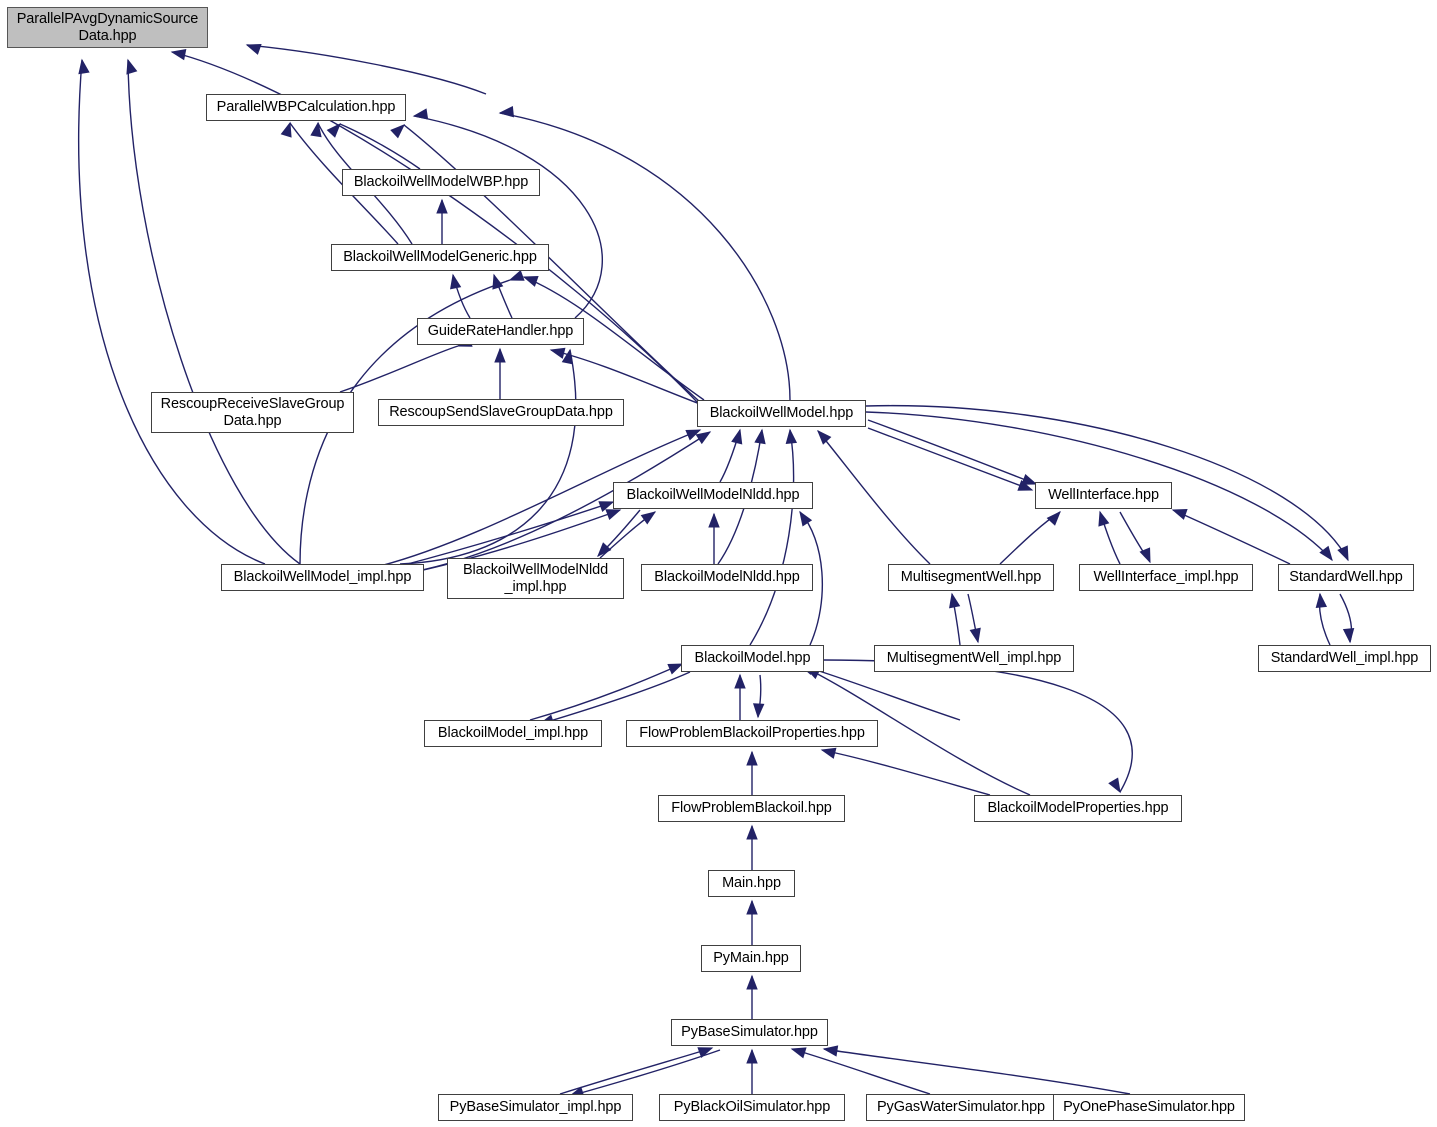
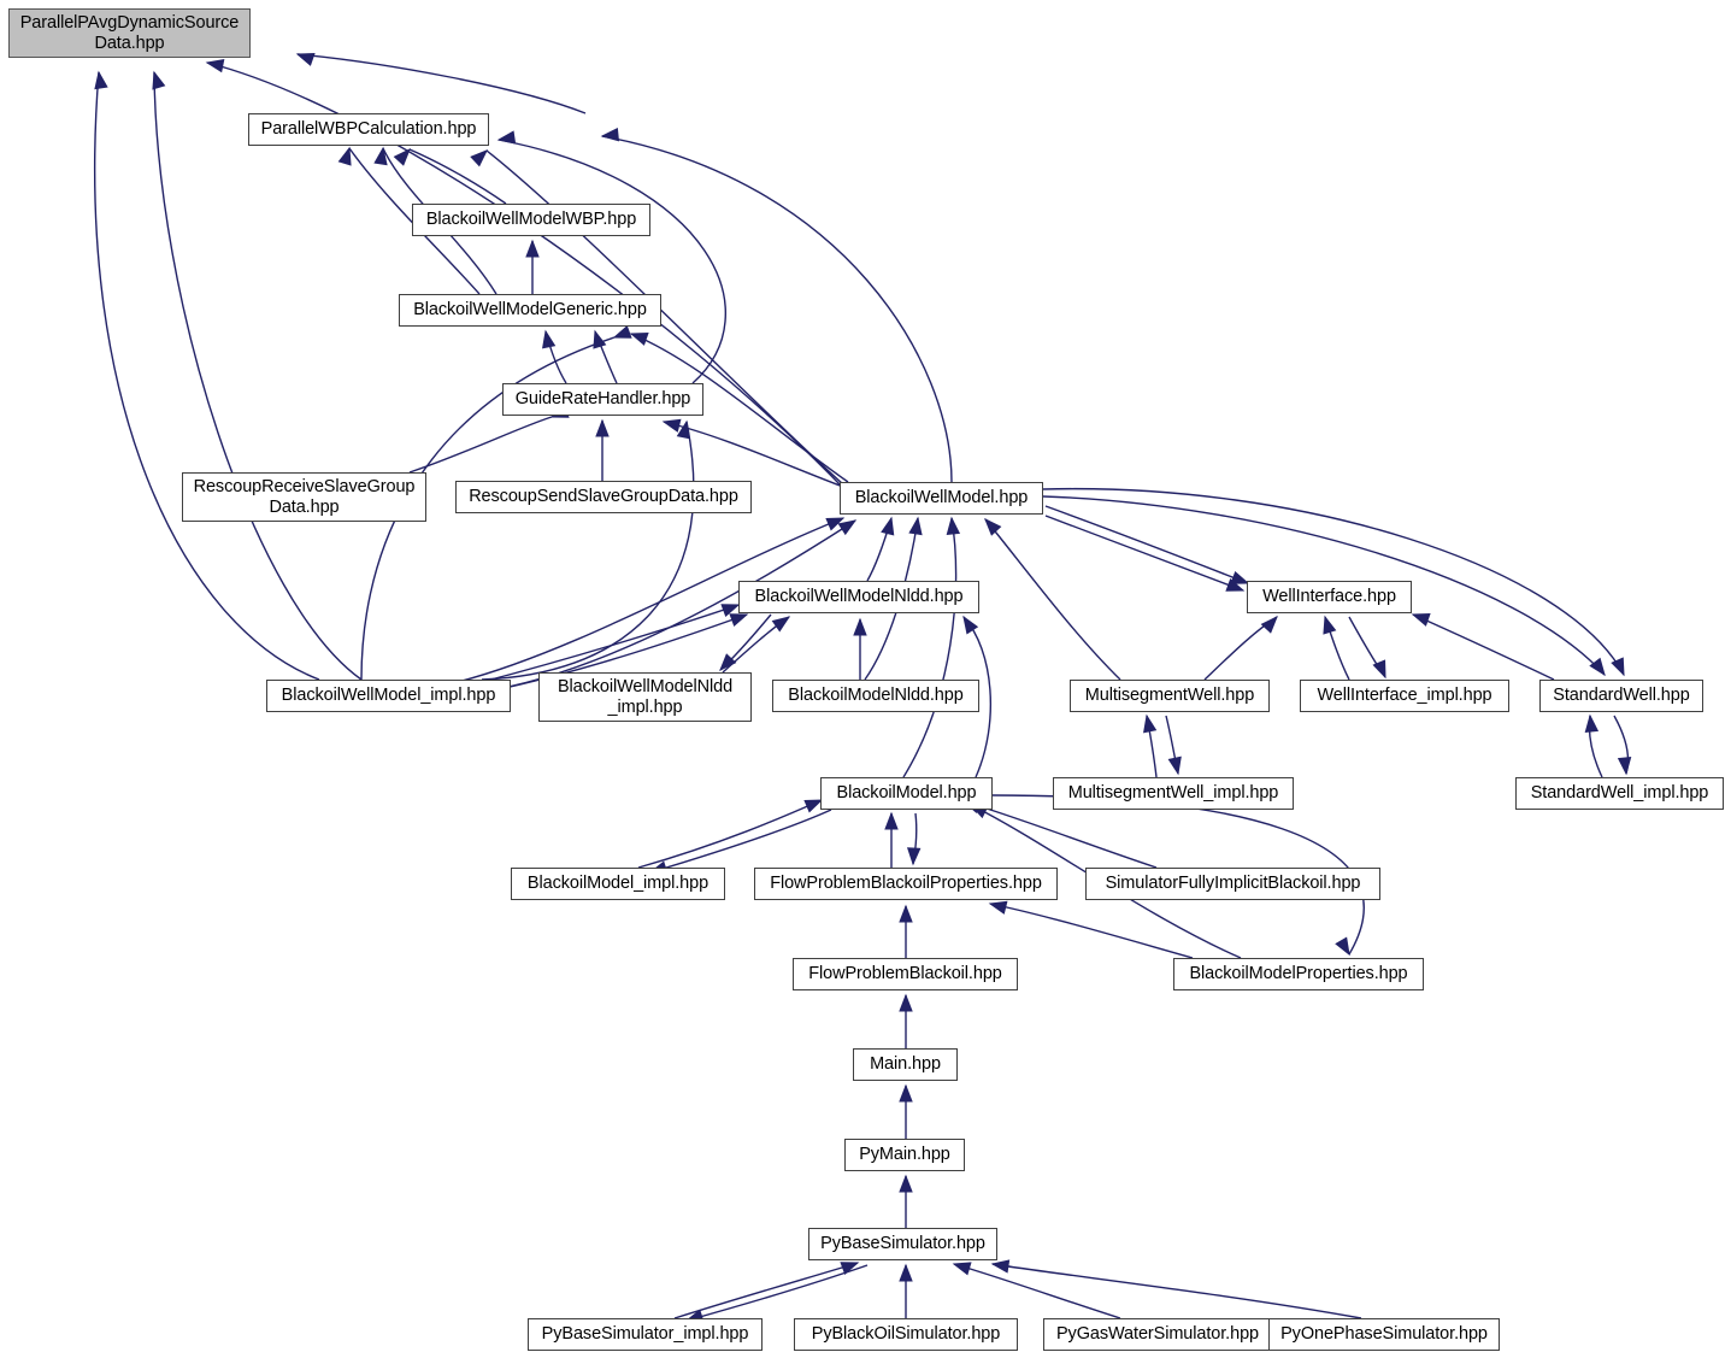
  ParallelPAvgDynamicSource
  Data.hpp
  ParallelWBPCalculation.hpp
  BlackoilWellModelWBP.hpp
  BlackoilWellModelGeneric.hpp
  GuideRateHandler.hpp
  RescoupReceiveSlaveGroup
  Data.hpp
  RescoupSendSlaveGroupData.hpp
  BlackoilWellModel.hpp
  BlackoilWellModelNldd.hpp
  WellInterface.hpp
  BlackoilWellModel_impl.hpp
  BlackoilWellModelNldd
  _impl.hpp
  BlackoilModelNldd.hpp
  MultisegmentWell.hpp
  WellInterface_impl.hpp
  StandardWell.hpp
  BlackoilModel.hpp
  MultisegmentWell_impl.hpp
  StandardWell_impl.hpp
  BlackoilModel_impl.hpp
  FlowProblemBlackoilProperties.hpp
+ SimulatorFullyImplicitBlackoil.hpp
  FlowProblemBlackoil.hpp
  BlackoilModelProperties.hpp
  Main.hpp
  PyMain.hpp
  PyBaseSimulator.hpp
  PyBaseSimulator_impl.hpp
  PyBlackOilSimulator.hpp
  PyGasWaterSimulator.hpp
  PyOnePhaseSimulator.hpp
